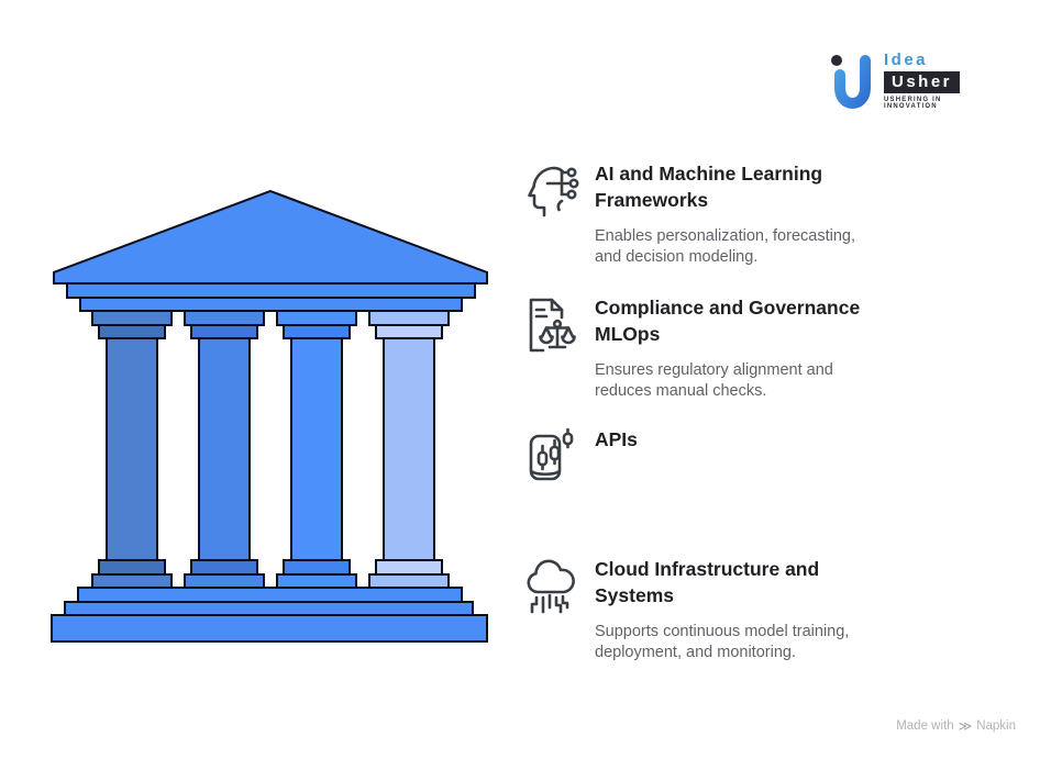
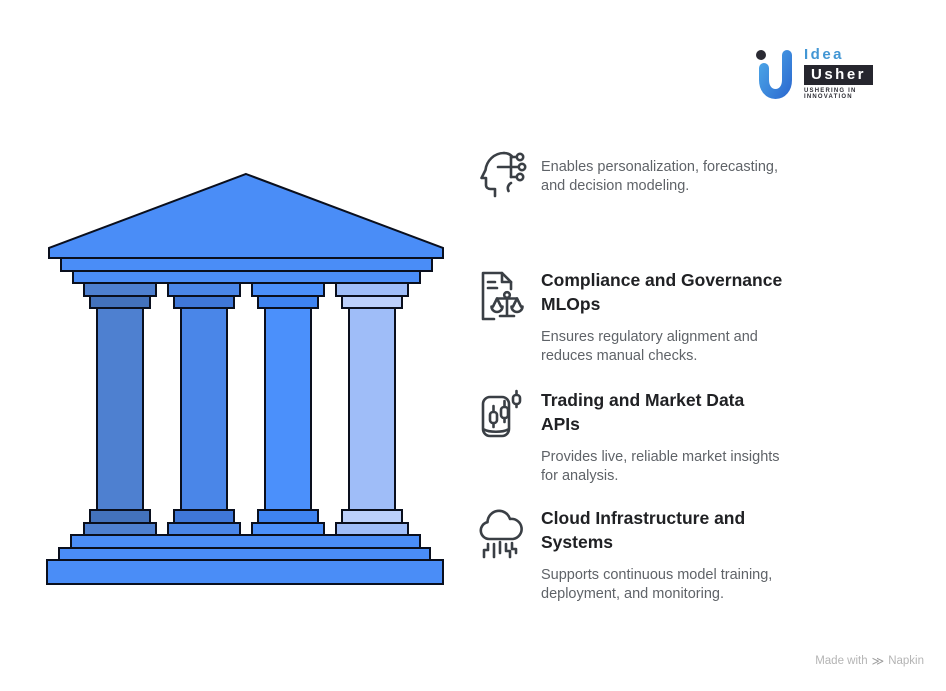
- AI and Machine Learning
- Frameworks
  Enables personalization, forecasting,
  and decision modeling.
  Compliance and Governance
  MLOps
  Ensures regulatory alignment and
  reduces manual checks.
+ Trading and Market Data
  APIs
+ Provides live, reliable market insights
+ for analysis.
  Cloud Infrastructure and
  Systems
  Supports continuous model training,
  deployment, and monitoring.
  Idea
  Usher
  Made with
  ≫
  Napkin
